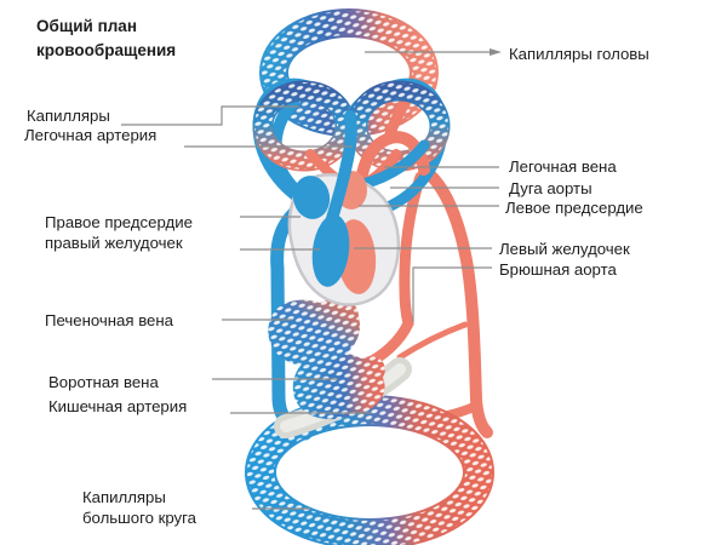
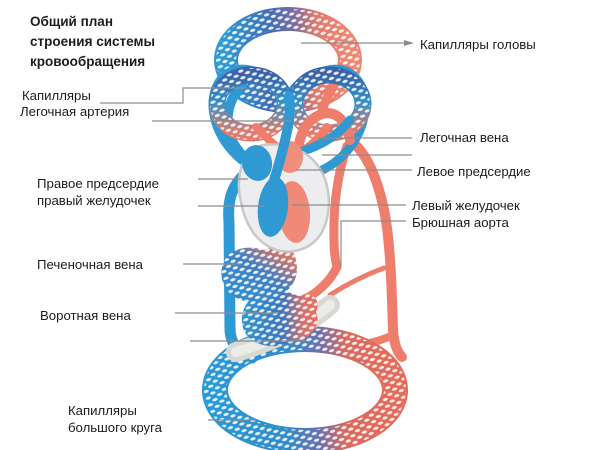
  Общий план
+ строения системы
  кровообращения
  Капилляры
  Легочная артерия
  Капилляры головы
  Легочная вена
- Дуга аорты
  Левое предсердие
  Левый желудочек
  Брюшная аорта
  Правое предсердие
  правый желудочек
  Печеночная вена
  Воротная вена
- Кишечная артерия
  Капилляры
  большого круга
